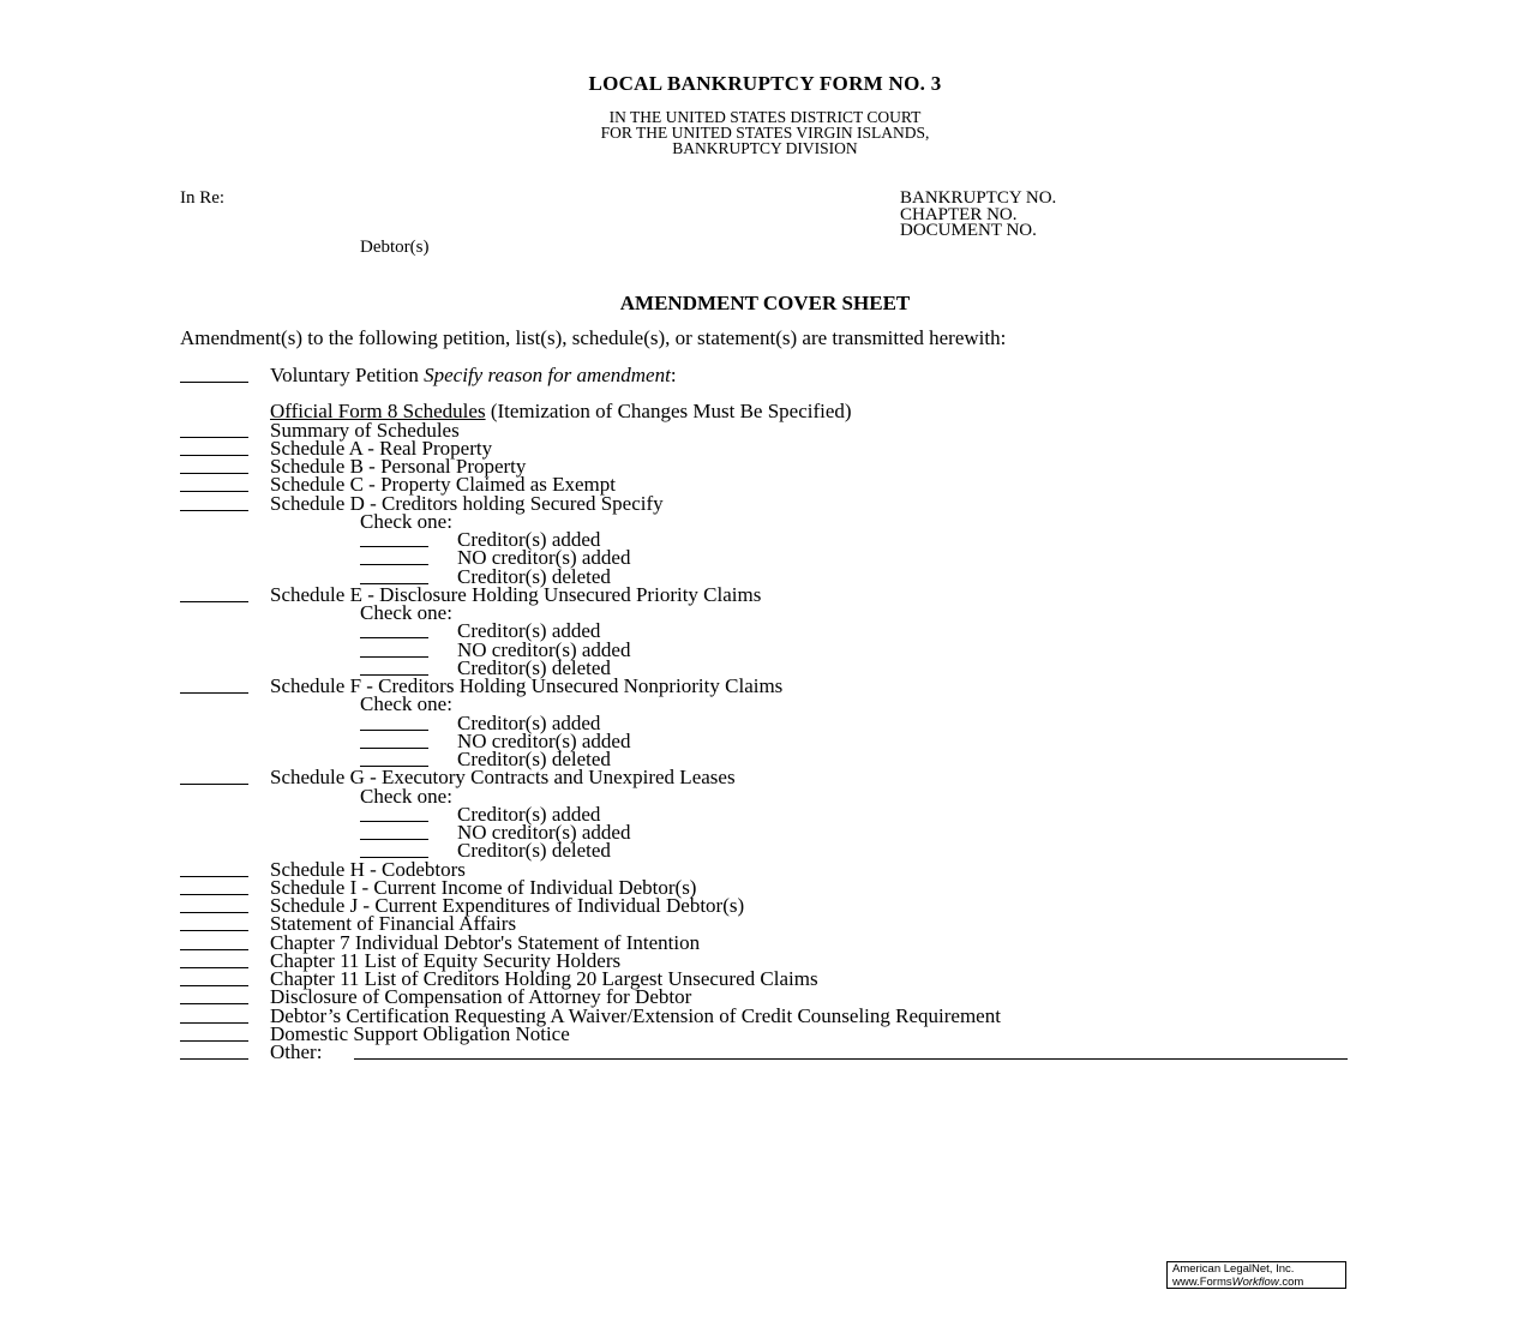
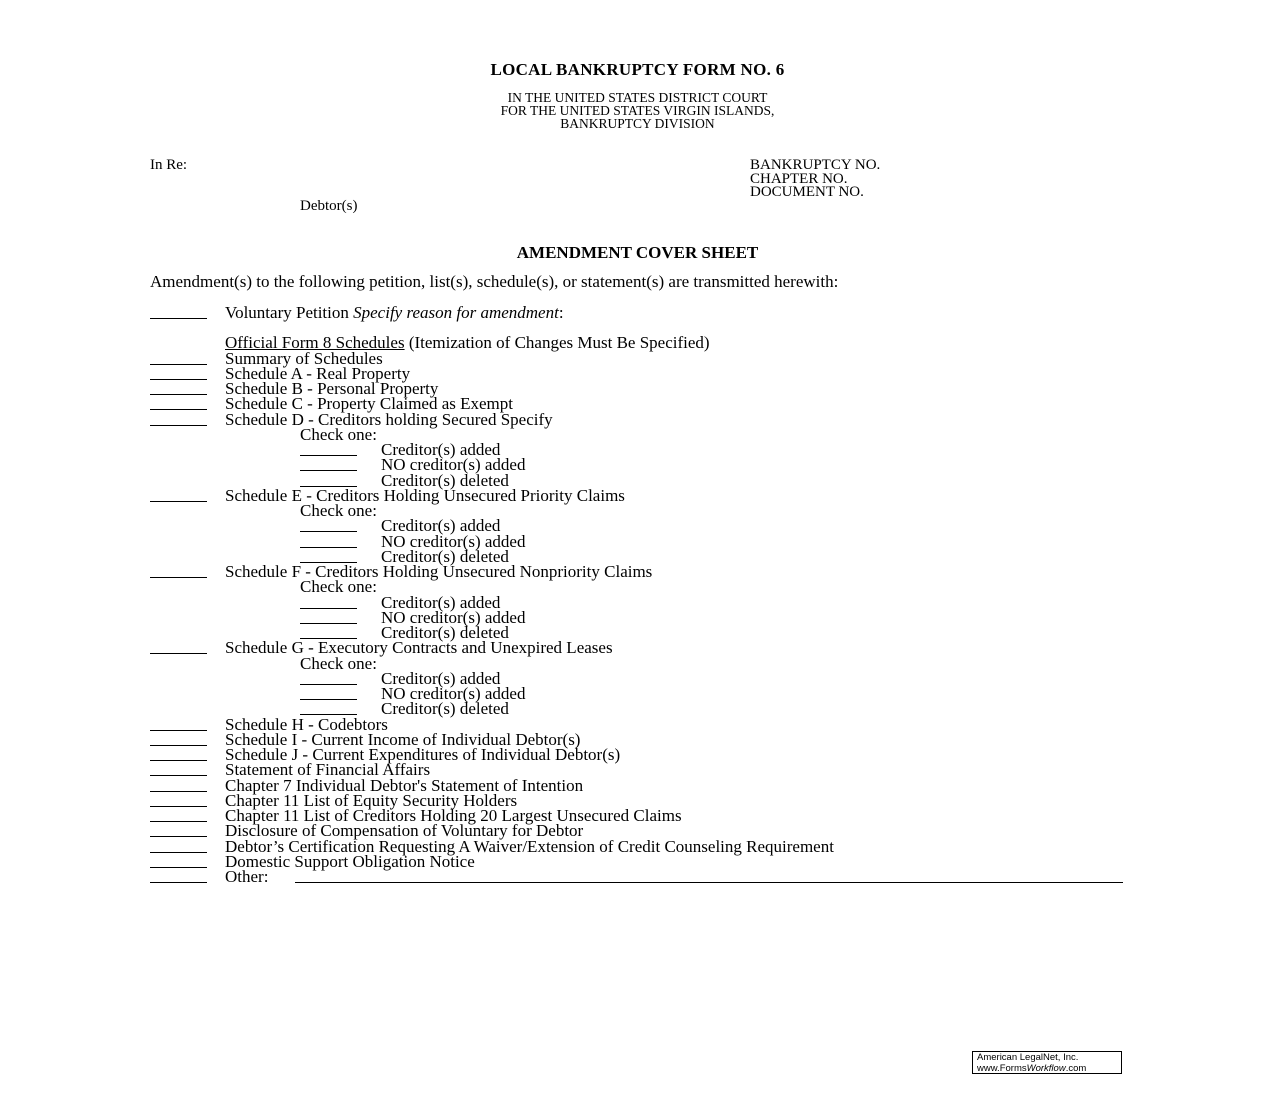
- LOCAL BANKRUPTCY FORM NO. 3
+ LOCAL BANKRUPTCY FORM NO. 6
  IN THE UNITED STATES DISTRICT COURT
  FOR THE UNITED STATES VIRGIN ISLANDS,
  BANKRUPTCY DIVISION
  In Re:
  Debtor(s)
  BANKRUPTCY NO.
  CHAPTER NO.
  DOCUMENT NO.
  AMENDMENT COVER SHEET
  Amendment(s) to the following petition, list(s), schedule(s), or statement(s) are transmitted herewith:
  Voluntary Petition Specify reason for amendment:
  Official Form 8 Schedules (Itemization of Changes Must Be Specified)
  Summary of Schedules
  Schedule A - Real Property
  Schedule B - Personal Property
  Schedule C - Property Claimed as Exempt
  Schedule D - Creditors holding Secured Specify
  Check one:
  Creditor(s) added
  NO creditor(s) added
  Creditor(s) deleted
- Schedule E - Disclosure Holding Unsecured Priority Claims
+ Schedule E - Creditors Holding Unsecured Priority Claims
  Check one:
  Creditor(s) added
  NO creditor(s) added
  Creditor(s) deleted
  Schedule F - Creditors Holding Unsecured Nonpriority Claims
  Check one:
  Creditor(s) added
  NO creditor(s) added
  Creditor(s) deleted
  Schedule G - Executory Contracts and Unexpired Leases
  Check one:
  Creditor(s) added
  NO creditor(s) added
  Creditor(s) deleted
  Schedule H - Codebtors
  Schedule I - Current Income of Individual Debtor(s)
  Schedule J - Current Expenditures of Individual Debtor(s)
  Statement of Financial Affairs
  Chapter 7 Individual Debtor's Statement of Intention
  Chapter 11 List of Equity Security Holders
  Chapter 11 List of Creditors Holding 20 Largest Unsecured Claims
- Disclosure of Compensation of Attorney for Debtor
+ Disclosure of Compensation of Voluntary for Debtor
  Debtor’s Certification Requesting A Waiver/Extension of Credit Counseling Requirement
  Domestic Support Obligation Notice
  Other:
  American LegalNet, Inc.
  www.FormsWorkflow.com
